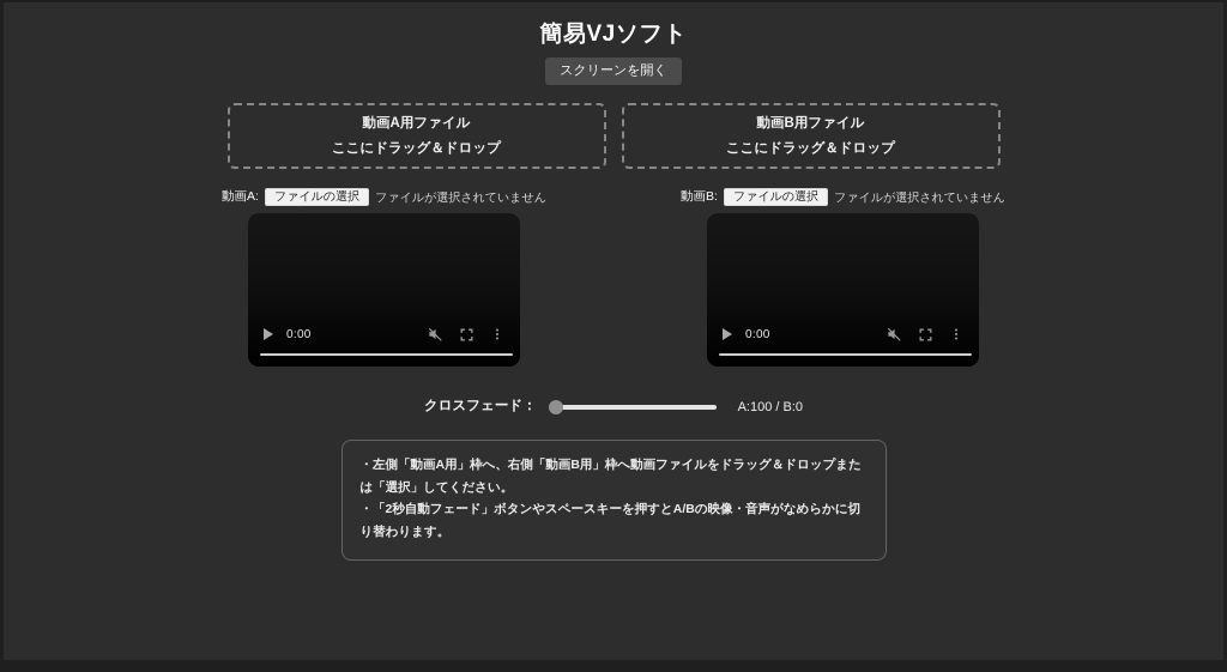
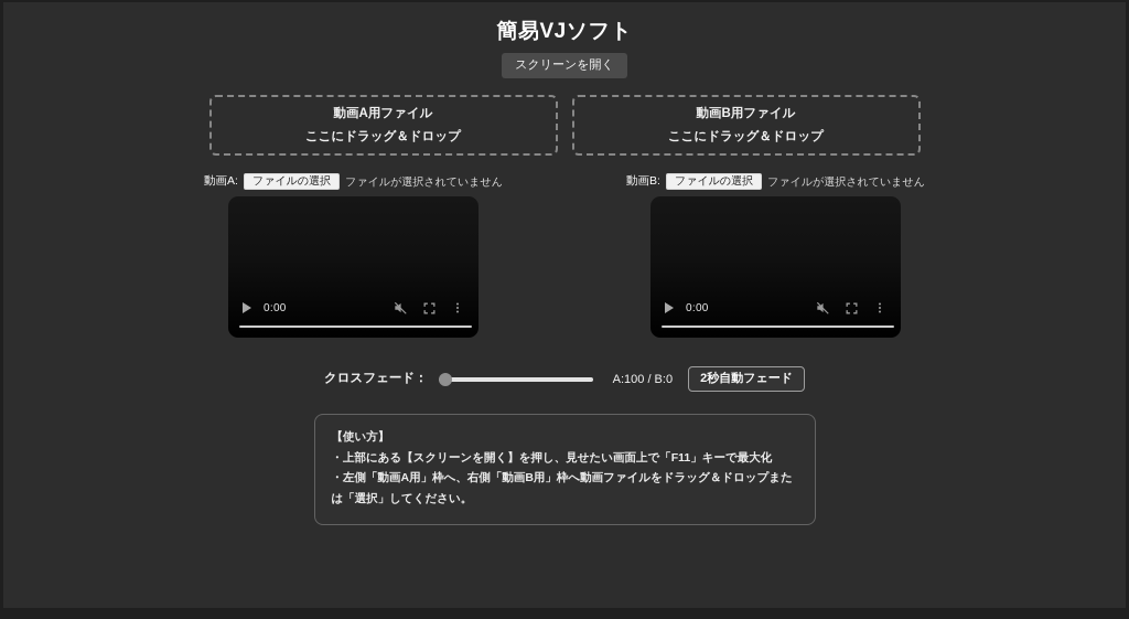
  簡易VJソフト
  スクリーンを開く
  動画A用ファイル
  ここにドラッグ＆ドロップ
  動画B用ファイル
  ここにドラッグ＆ドロップ
  動画A:
  ファイルの選択
  ファイルが選択されていません
  0:00
  動画B:
  ファイルの選択
  ファイルが選択されていません
  0:00
  クロスフェード：
  A:100 / B:0
+ 2秒自動フェード
+ 【使い方】
+ ・上部にある【スクリーンを開く】を押し、見せたい画面上で「F11」キーで最大化
  ・左側「動画A用」枠へ、右側「動画B用」枠へ動画ファイルをドラッグ＆ドロップまたは「選択」してください。
- ・「2秒自動フェード」ボタンやスペースキーを押すとA/Bの映像・音声がなめらかに切り替わります。
